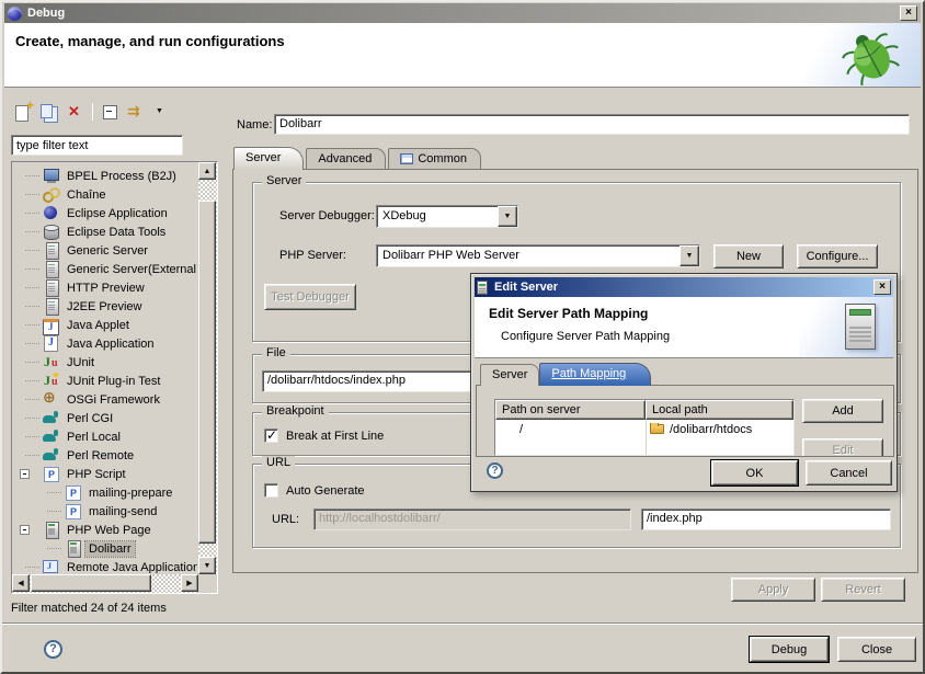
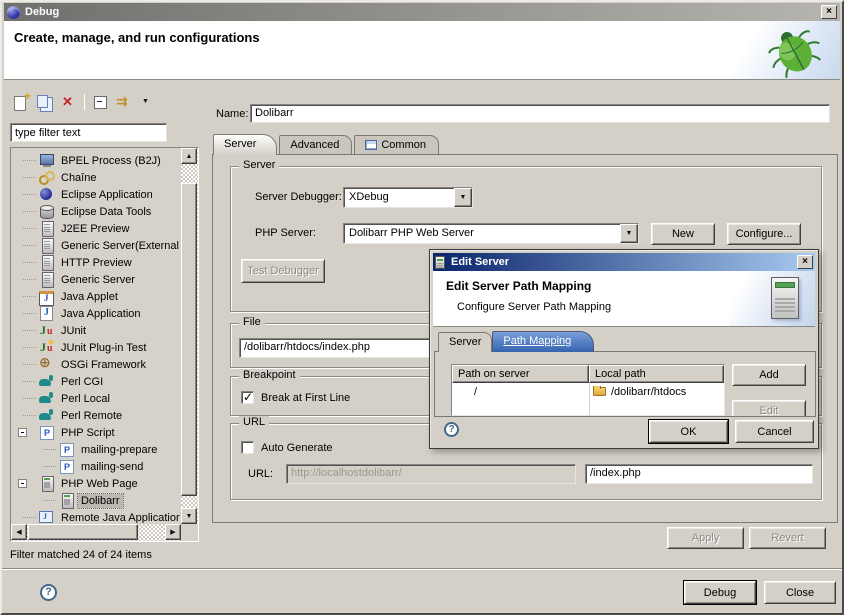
  Debug
  Create, manage, and run configurations
  type filter text
  BPEL Process (B2J)
  Chaîne
  Eclipse Application
  Eclipse Data Tools
- Generic Server
+ J2EE Preview
  Generic Server(External
  HTTP Preview
- J2EE Preview
+ Generic Server
  Java Applet
  Java Application
  JUnit
  JUnit Plug-in Test
  OSGi Framework
  Perl CGI
  Perl Local
  Perl Remote
  PHP Script
  mailing-prepare
  mailing-send
  PHP Web Page
  Dolibarr
  Remote Java Application
  Filter matched 24 of 24 items
  Name:
  Dolibarr
  Server
  Advanced
  Common
  Server
  Server Debugger:
  XDebug
  PHP Server:
  Dolibarr PHP Web Server
  New
  Configure...
  Test Debugger
  File
  /dolibarr/htdocs/index.php
  Breakpoint
  Break at First Line
  URL
  Auto Generate
  URL:
  http://localhostdolibarr/
  /index.php
  Apply
  Revert
  Debug
  Close
  Edit Server
  Edit Server Path Mapping
  Configure Server Path Mapping
  Server
  Path Mapping
  Path on server
  Local path
  /
  /dolibarr/htdocs
  Add
  Edit
  OK
  Cancel
